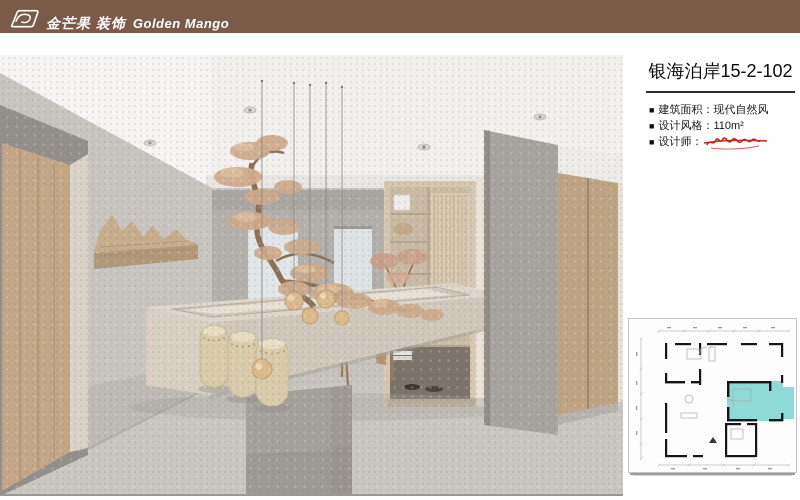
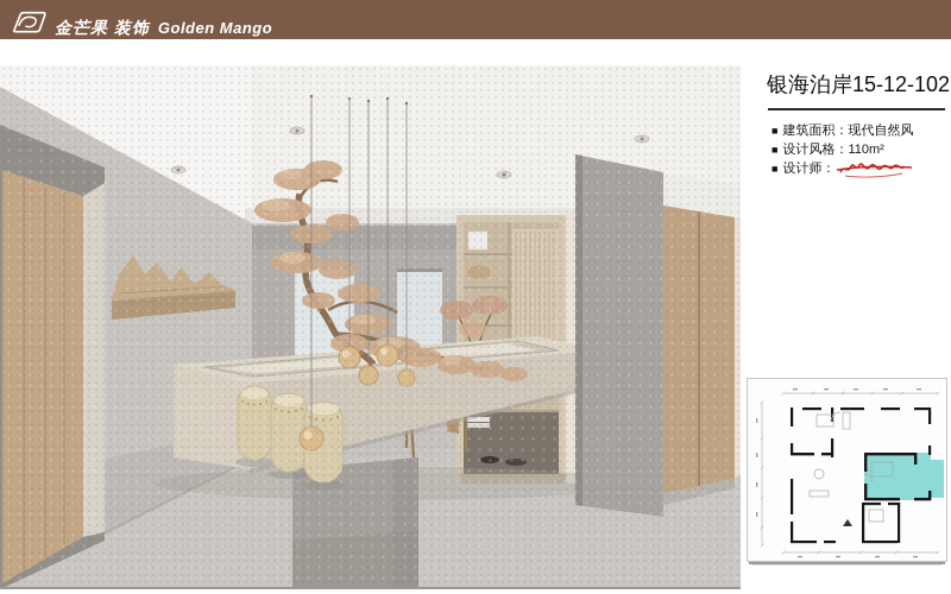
  金芒果 装饰
  Golden Mango
- 银海泊岸15-2-102
+ 银海泊岸15-12-102
  ■
  建筑面积：
  现代自然风
  ■
  设计风格：
  110m²
  ■
  设计师：
